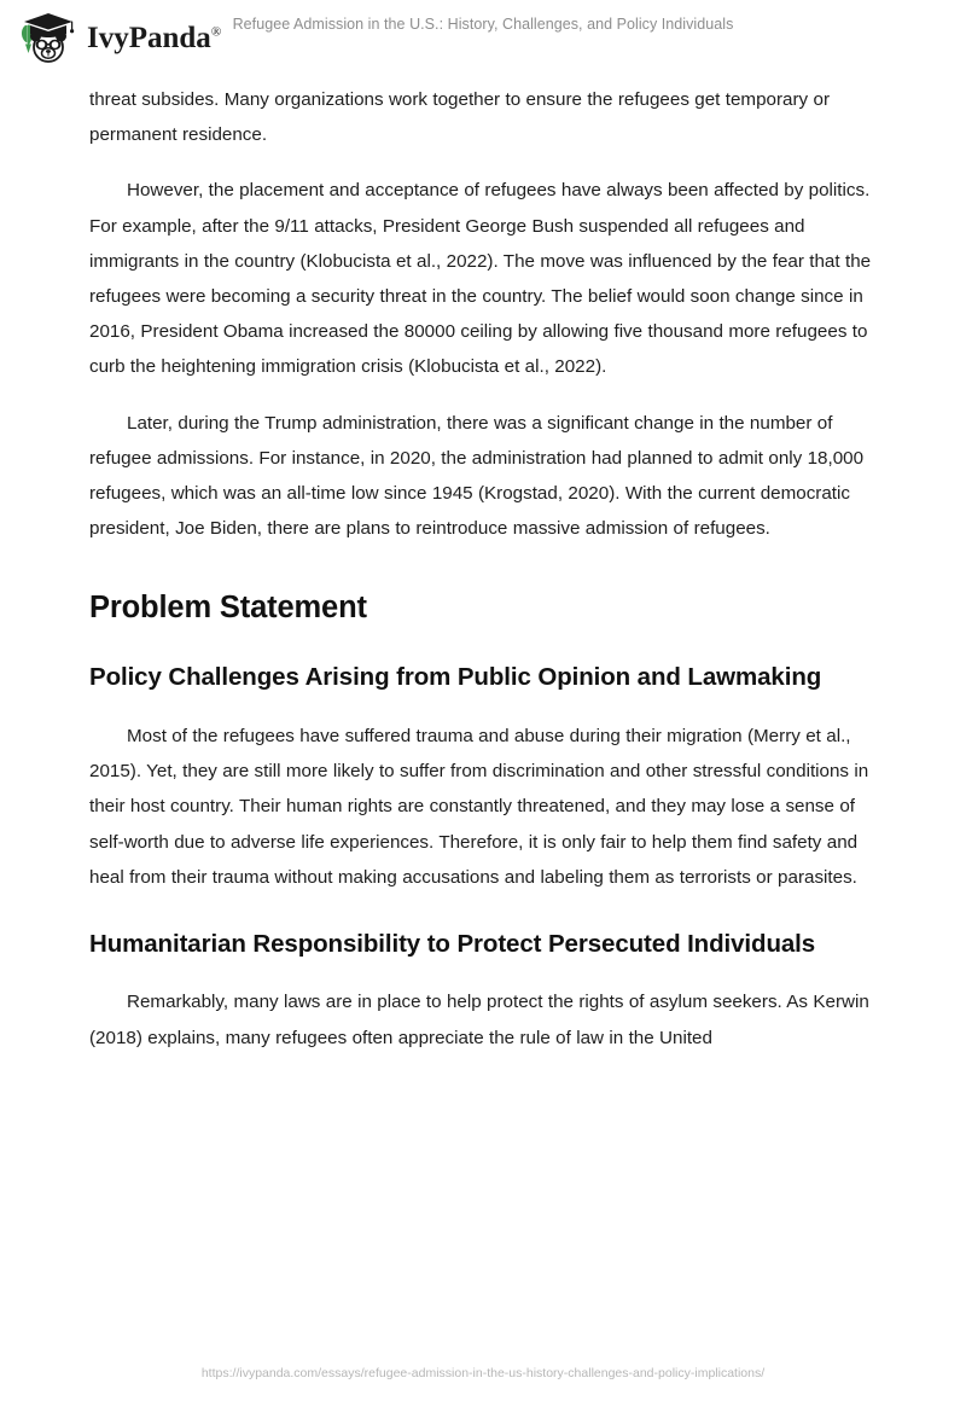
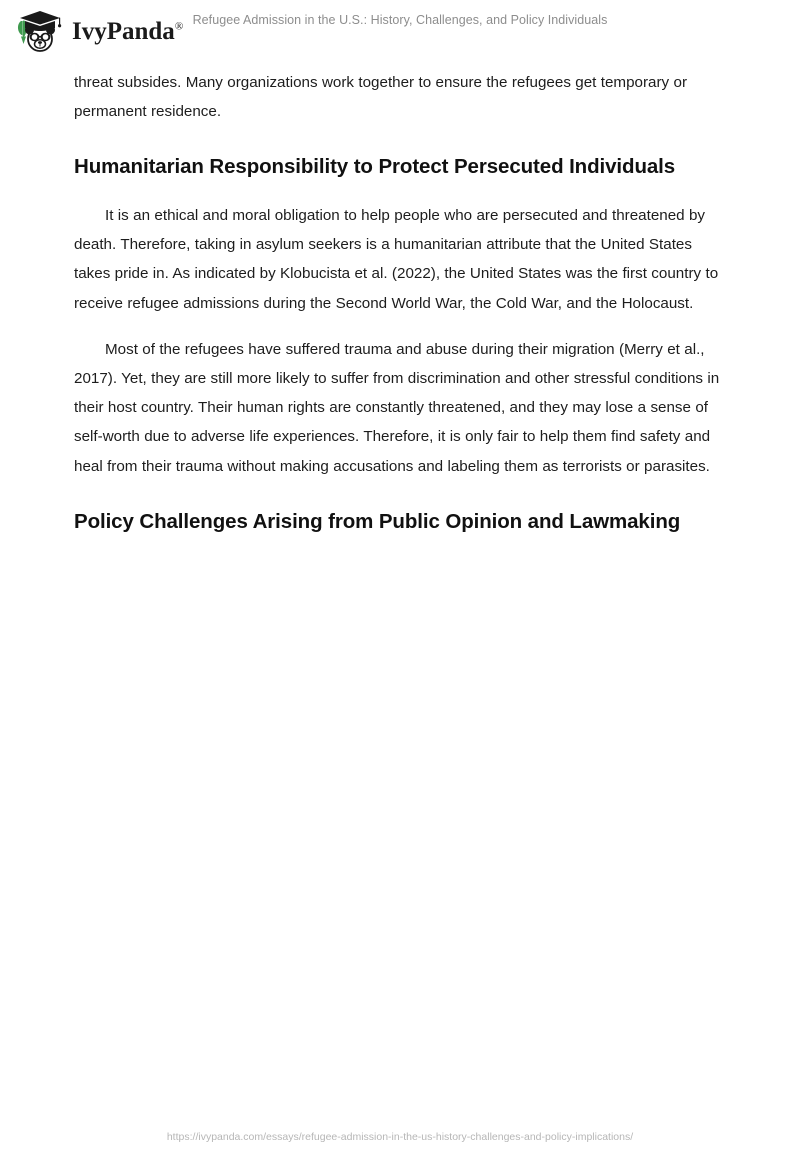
  IvyPanda®
  Refugee Admission in the U.S.: History, Challenges, and Policy Individuals
  threat subsides. Many organizations work together to ensure the refugees get temporary or permanent residence.
- However, the placement and acceptance of refugees have always been affected by politics. For example, after the 9/11 attacks, President George Bush suspended all refugees and immigrants in the country (Klobucista et al., 2022). The move was influenced by the fear that the refugees were becoming a security threat in the country. The belief would soon change since in 2016, President Obama increased the 80000 ceiling by allowing five thousand more refugees to curb the heightening immigration crisis (Klobucista et al., 2022).
- Later, during the Trump administration, there was a significant change in the number of refugee admissions. For instance, in 2020, the administration had planned to admit only 18,000 refugees, which was an all-time low since 1945 (Krogstad, 2020). With the current democratic president, Joe Biden, there are plans to reintroduce massive admission of refugees.
- Problem Statement
- Policy Challenges Arising from Public Opinion and Lawmaking
+ Humanitarian Responsibility to Protect Persecuted Individuals
+ It is an ethical and moral obligation to help people who are persecuted and threatened by death. Therefore, taking in asylum seekers is a humanitarian attribute that the United States takes pride in. As indicated by Klobucista et al. (2022), the United States was the first country to receive refugee admissions during the Second World War, the Cold War, and the Holocaust.
- Most of the refugees have suffered trauma and abuse during their migration (Merry et al., 2015). Yet, they are still more likely to suffer from discrimination and other stressful conditions in their host country. Their human rights are constantly threatened, and they may lose a sense of self-worth due to adverse life experiences. Therefore, it is only fair to help them find safety and heal from their trauma without making accusations and labeling them as terrorists or parasites.
+ Most of the refugees have suffered trauma and abuse during their migration (Merry et al., 2017). Yet, they are still more likely to suffer from discrimination and other stressful conditions in their host country. Their human rights are constantly threatened, and they may lose a sense of self-worth due to adverse life experiences. Therefore, it is only fair to help them find safety and heal from their trauma without making accusations and labeling them as terrorists or parasites.
- Humanitarian Responsibility to Protect Persecuted Individuals
+ Policy Challenges Arising from Public Opinion and Lawmaking
- Remarkably, many laws are in place to help protect the rights of asylum seekers. As Kerwin (2018) explains, many refugees often appreciate the rule of law in the United
  https://ivypanda.com/essays/refugee-admission-in-the-us-history-challenges-and-policy-implications/
